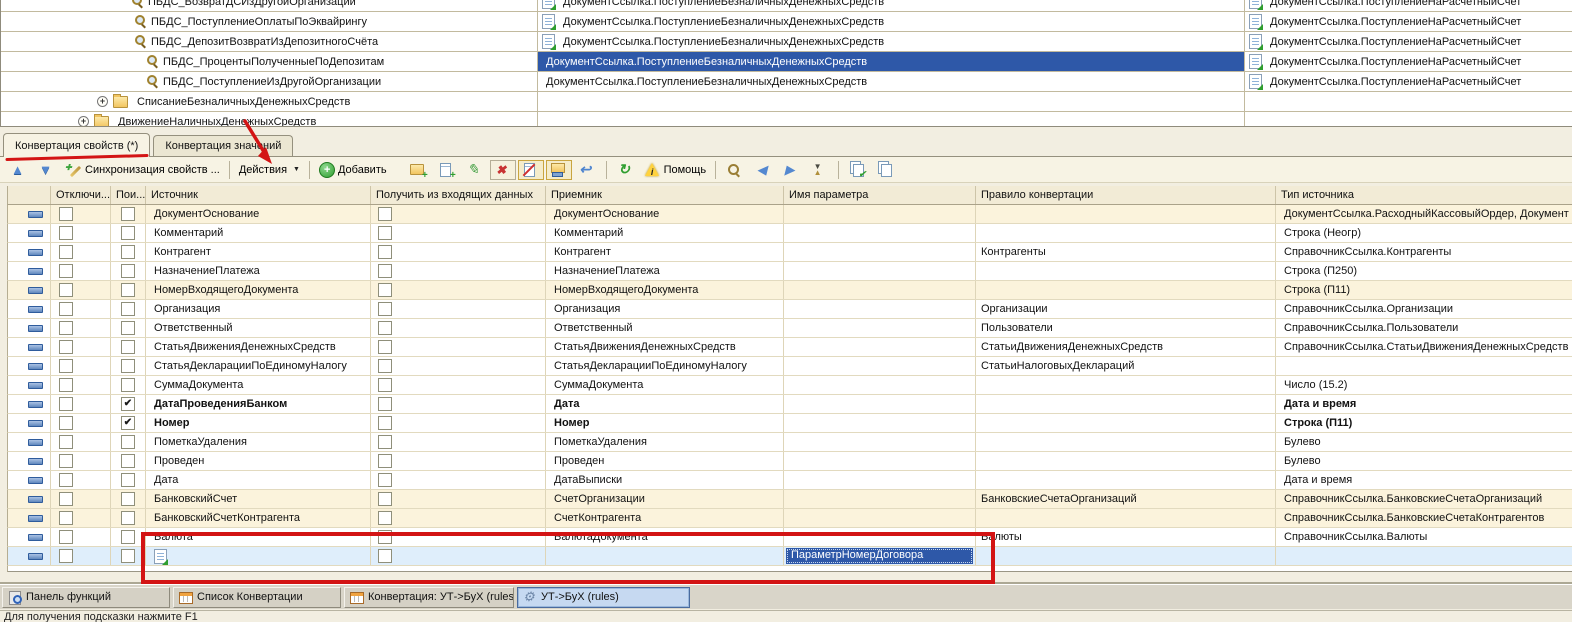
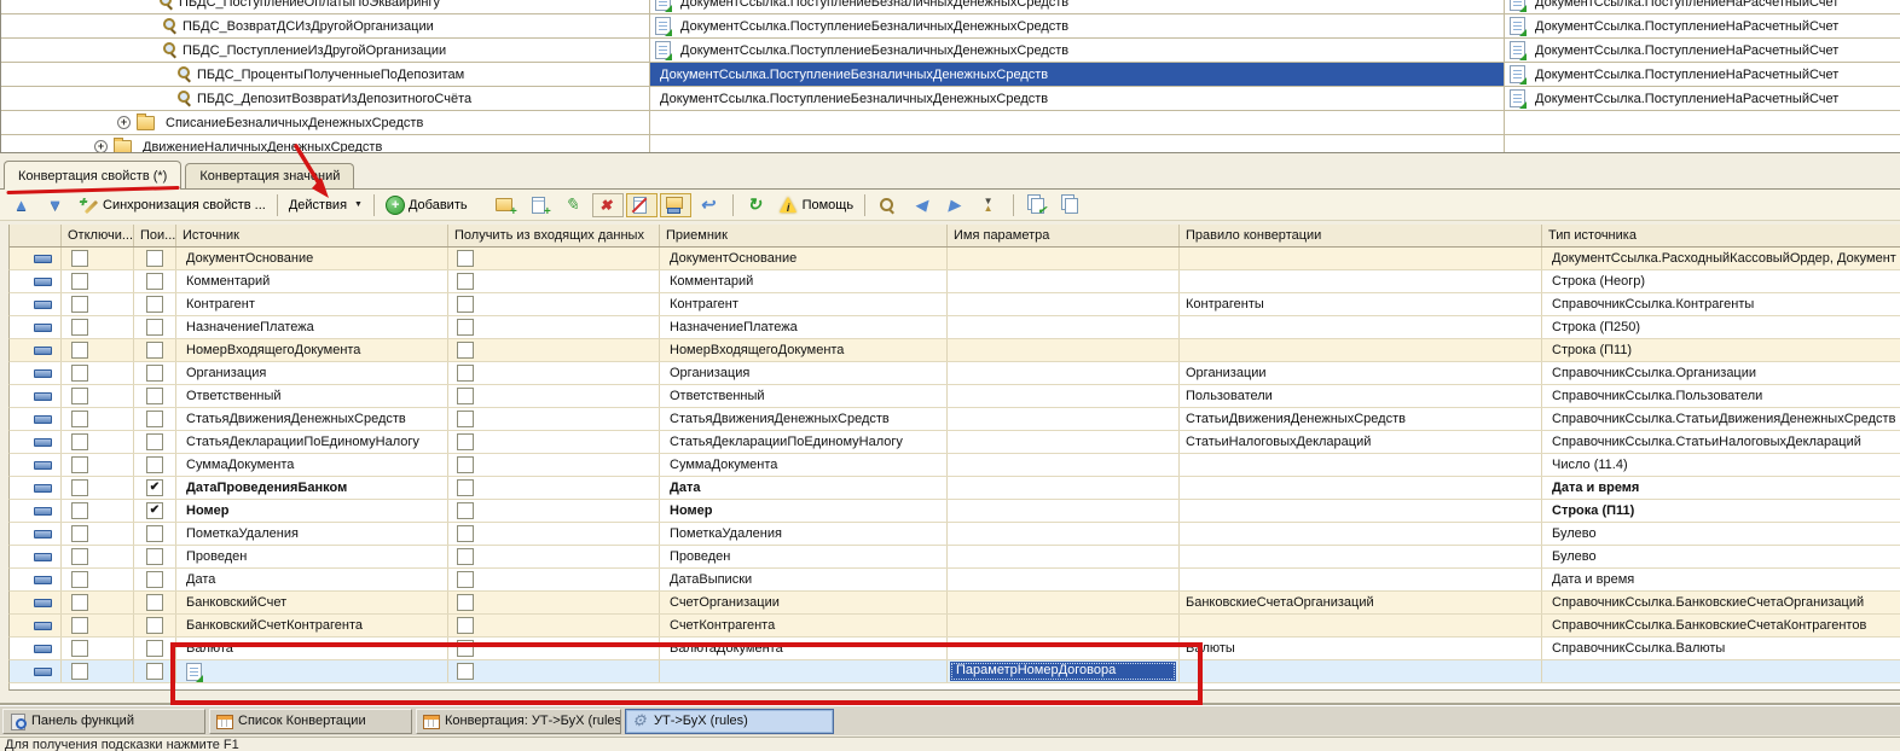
- ПБДС_ВозвратДСИзДругойОрганизации
+ ПБДС_ПоступлениеОплатыПоЭквайрингу
  ДокументСсылка.ПоступлениеБезналичныхДенежныхСредств
  ДокументСсылка.ПоступлениеНаРасчетныйСчет
- ПБДС_ПоступлениеОплатыПоЭквайрингу
+ ПБДС_ВозвратДСИзДругойОрганизации
  ДокументСсылка.ПоступлениеБезналичныхДенежныхСредств
  ДокументСсылка.ПоступлениеНаРасчетныйСчет
- ПБДС_ДепозитВозвратИзДепозитногоСчёта
+ ПБДС_ПоступлениеИзДругойОрганизации
  ДокументСсылка.ПоступлениеБезналичныхДенежныхСредств
  ДокументСсылка.ПоступлениеНаРасчетныйСчет
  ПБДС_ПроцентыПолученныеПоДепозитам
  ДокументСсылка.ПоступлениеБезналичныхДенежныхСредств
  ДокументСсылка.ПоступлениеНаРасчетныйСчет
- ПБДС_ПоступлениеИзДругойОрганизации
+ ПБДС_ДепозитВозвратИзДепозитногоСчёта
  ДокументСсылка.ПоступлениеБезналичныхДенежныхСредств
  ДокументСсылка.ПоступлениеНаРасчетныйСчет
  СписаниеБезналичныхДенежныхСредств
  ДвижениеНаличныхДенжныхСредств
  Конвертация свойств (*)
  Конвертация значний
  Синхронизация свойств ...
  Действия
  Добавить
  Помощь
  Отключи...
  Пои...
  Источник
  Получить из входящих данных
  Приемник
  Имя параметра
  Правило конвертации
  Тип источника
  ДокументОснование
  ДокументОснование
  ДокументСсылка.РасходныйКассовыйОрдер, Документ
  Комментарий
  Комментарий
  Строка (Неогр)
  Контрагент
  Контрагент
  Контрагенты
  СправочникСсылка.Контрагенты
  НазначениеПлатежа
  НазначениеПлатежа
  Строка (П250)
  НомерВходящегоДокумента
  НомерВходящегоДокумента
  Строка (П11)
  Организация
  Организация
  Организации
  СправочникСсылка.Организации
  Ответственный
  Ответственный
  Пользователи
  СправочникСсылка.Пользователи
  СтатьяДвиженияДенежныхСредств
  СтатьяДвиженияДенежныхСредств
  СтатьиДвиженияДенежныхСредств
  СправочникСсылка.СтатьиДвиженияДенежныхСредств
  СтатьяДекларацииПоЕдиномуНалогу
  СтатьяДекларацииПоЕдиномуНалогу
  СтатьиНалоговыхДеклараций
+ СправочникСсылка.СтатьиНалоговыхДеклараций
  СуммаДокумента
  СуммаДокумента
- Число (15.2)
+ Число (11.4)
  ДатаПроведенияБанком
  Дата
  Дата и время
  Номер
  Номер
  Строка (П11)
  ПометкаУдаления
  ПометкаУдаления
  Булево
  Проведен
  Проведен
  Булево
  Дата
  ДатаВыписки
  Дата и время
  БанковскийСчет
  СчетОрганизации
  БанковскиеСчетаОрганизаций
  СправочникСсылка.БанковскиеСчетаОрганизаций
  БанковскийСчетКонтрагента
  СчетКонтрагента
  СправочникСсылка.БанковскиеСчетаКонтрагентов
  Валюта
  ВалютаДокумента
  Влюты
  СправочникСсылка.Валюты
  ПараметрНомерДоговора
  Панель функций
  Список Конвертации
  Конвертация: УТ->БуХ (rules
  УТ->БуХ (rules)
  Для получения подсказки нажмите F1
